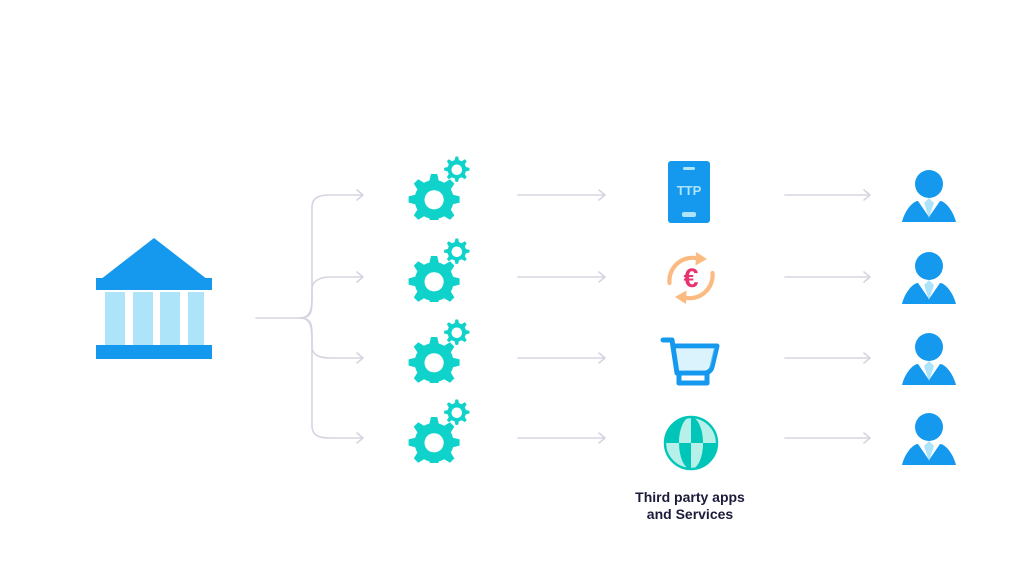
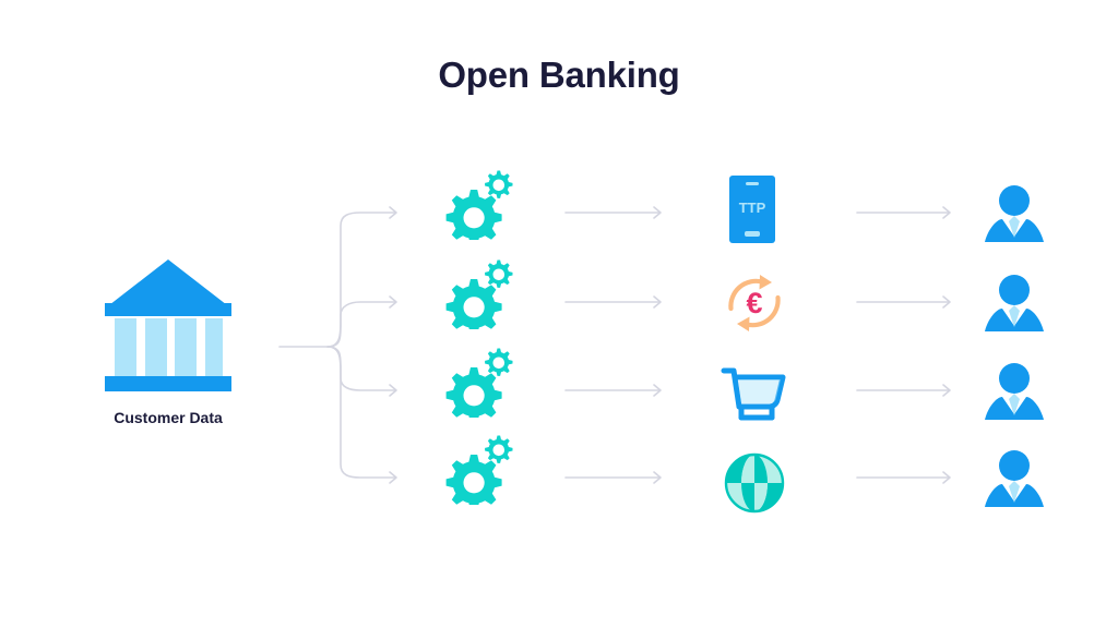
+ Open Banking
+ Customer Data
  TTP
  €
- Third party apps
- and Services
